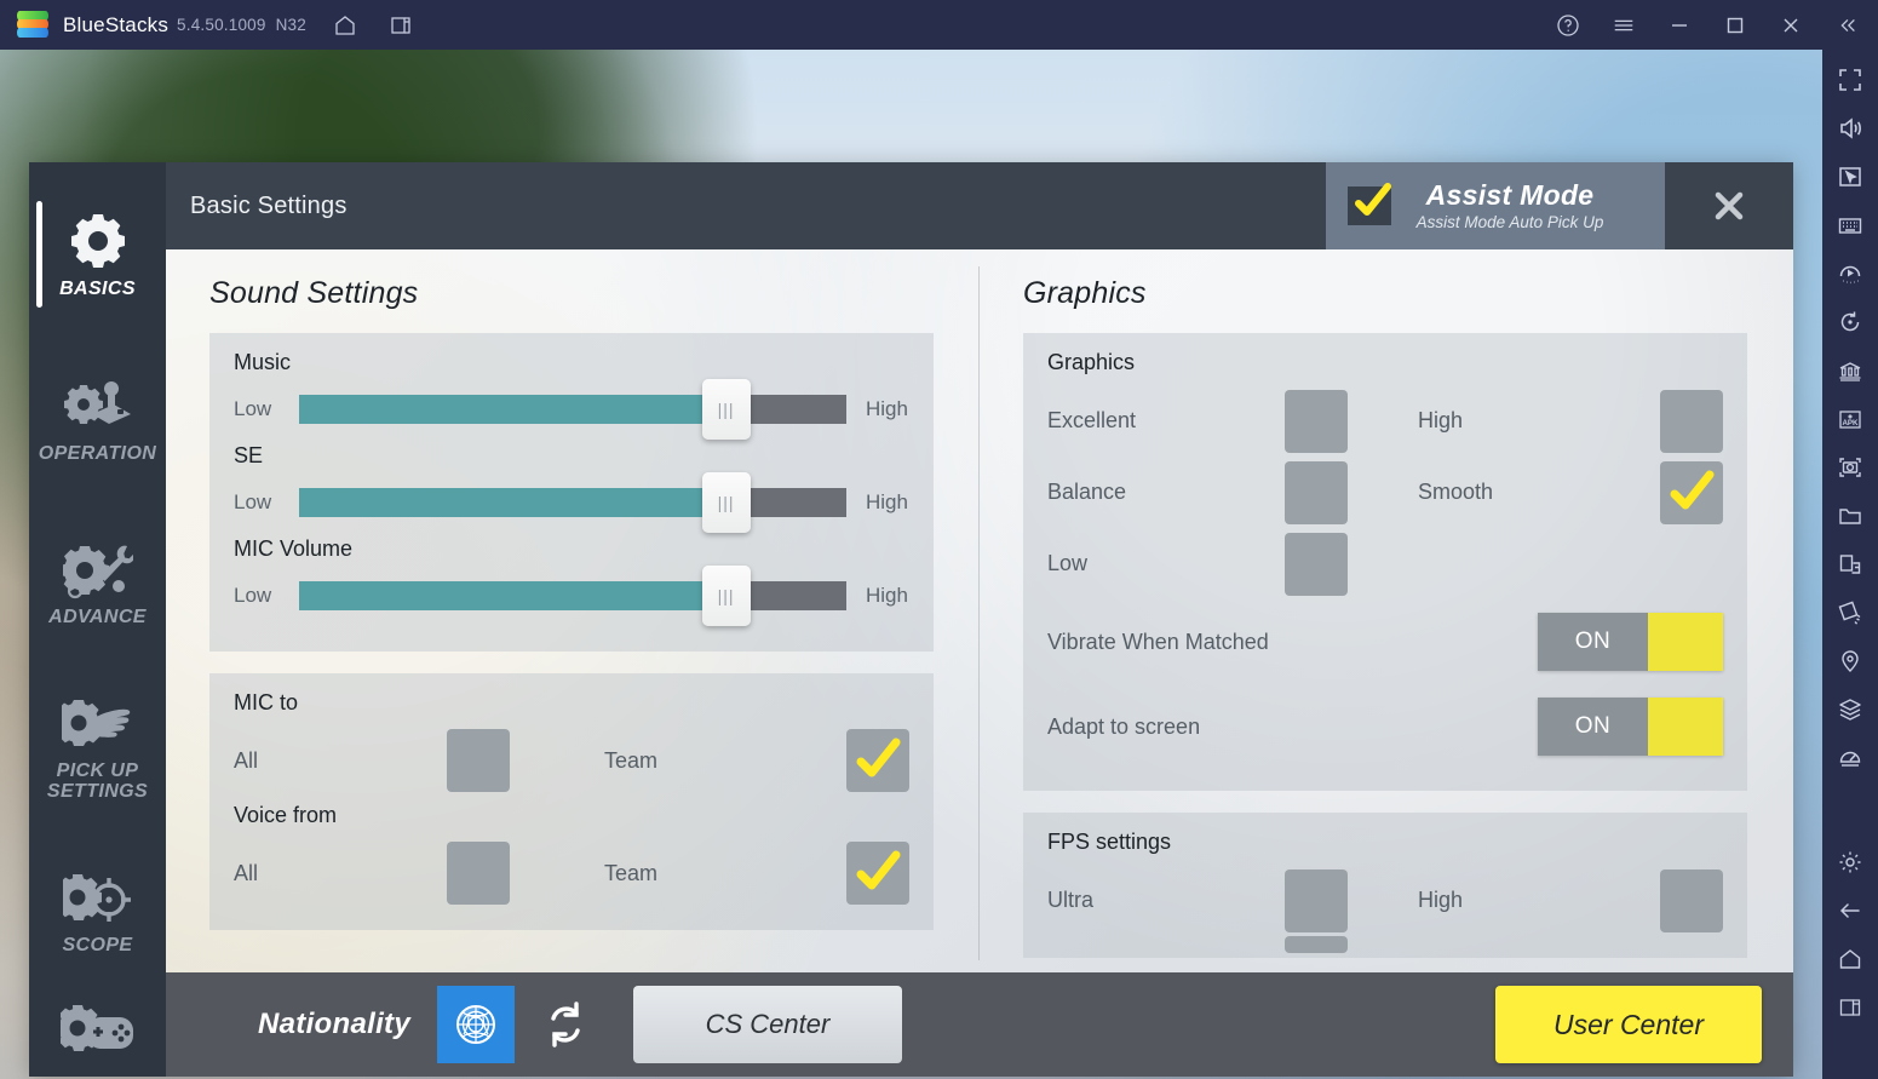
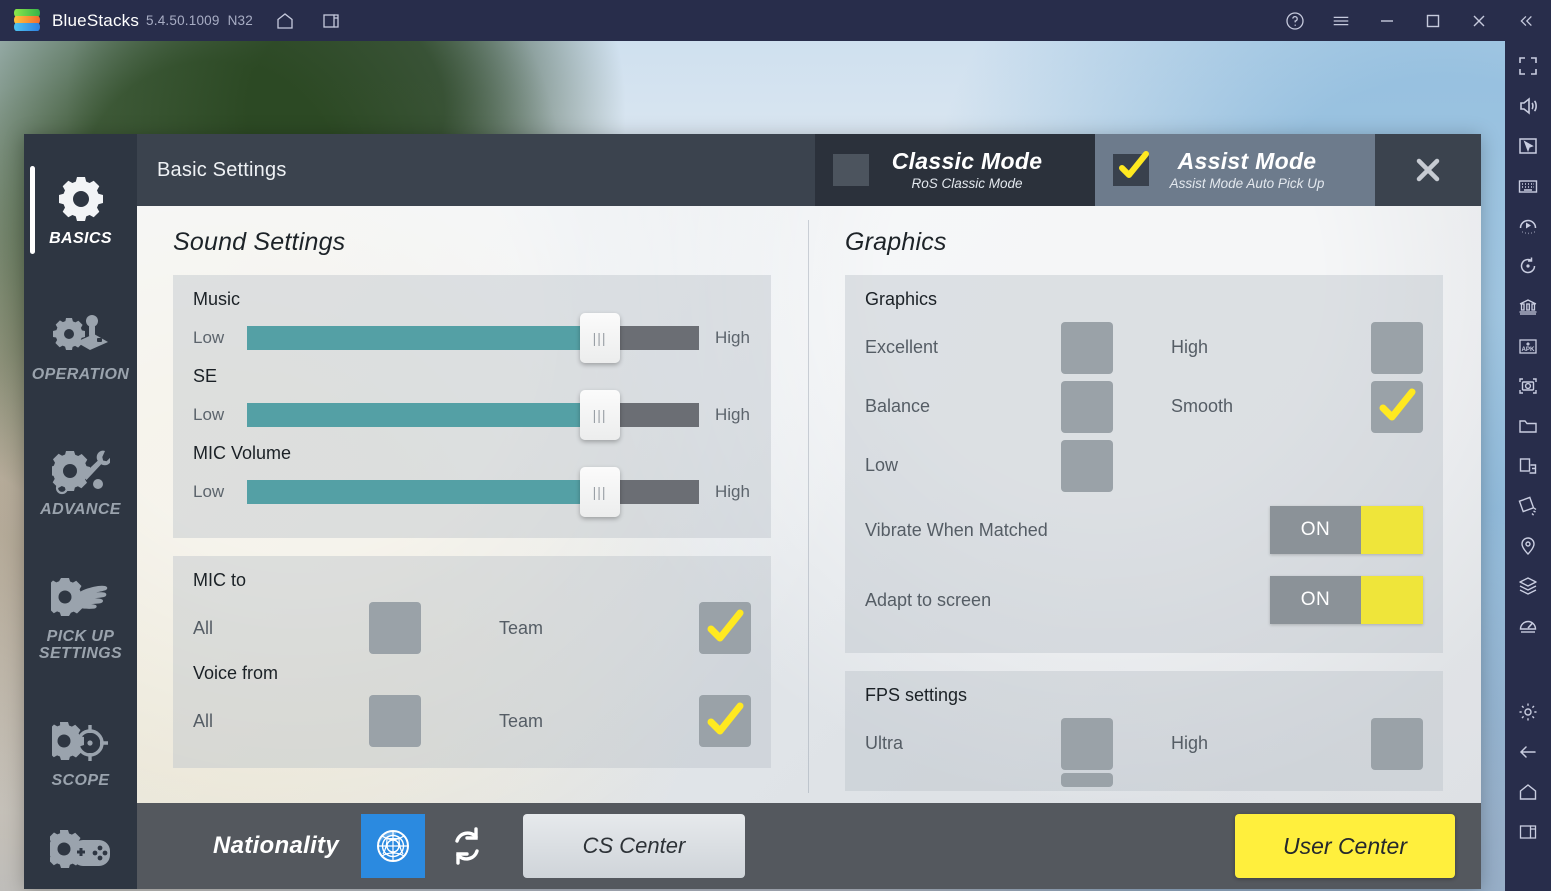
  BlueStacks
  5.4.50.1009
  N32
  BASICS
  OPERATION
  ADVANCE
  PICK UP
  SETTINGS
  SCOPE
  Basic Settings
+ Classic Mode
+ RoS Classic Mode
  Assist Mode
  Assist Mode Auto Pick Up
  Sound Settings
  Music
  Low
  |||
  High
  SE
  Low
  |||
  High
  MIC Volume
  Low
  |||
  High
  MIC to
  All
  Team
  Voice from
  All
  Team
  Graphics
  Graphics
  Excellent
  High
  Balance
  Smooth
  Low
  Vibrate When Matched
  ON
  Adapt to screen
  ON
  FPS settings
  Ultra
  High
  Nationality
  CS Center
  User Center
